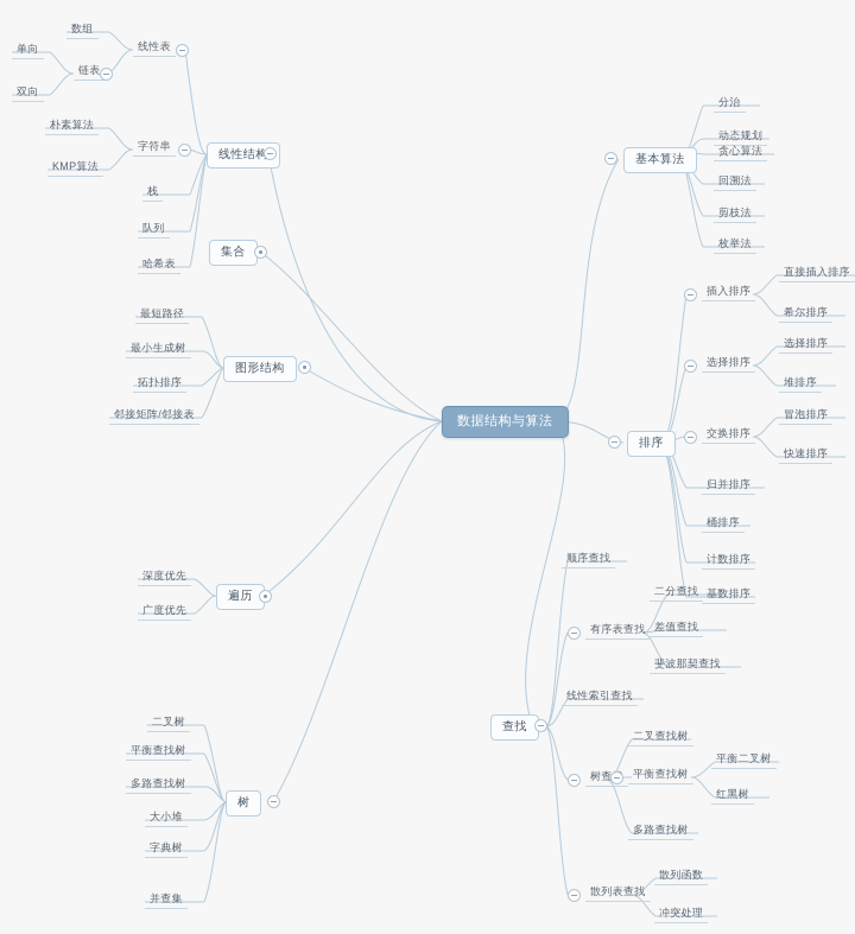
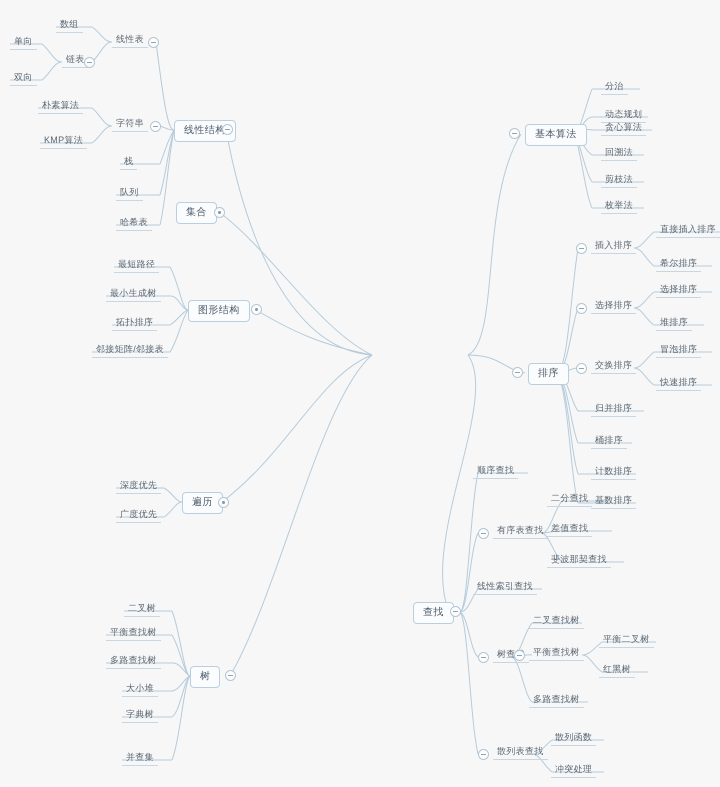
- 数据结构与算法
  线性结构
  线性表
  数组
  链表
  单向
  双向
  字符串
  朴素算法
  KMP算法
  栈
  队列
  哈希表
  集合
  图形结构
  最短路径
  最小生成树
  拓扑排序
  邻接矩阵/邻接表
  遍历
  深度优先
  广度优先
  树
  二叉树
  平衡查找树
  多路查找树
  大小堆
  字典树
  并查集
  基本算法
  分治
  动态规划
  贪心算法
  回溯法
  剪枝法
  枚举法
  排序
  插入排序
  直接插入排序
  希尔排序
  选择排序
  选择排序
  堆排序
  交换排序
  冒泡排序
  快速排序
  归并排序
  桶排序
  计数排序
  基数排序
  查找
  顺序查找
  有序表查找
  二分查找
  差值查找
  斐波那契查找
  线性索引查找
  二叉查找树
  平衡查找树
  平衡二叉树
  红黑树
  多路查找树
  散列表查找
  散列函数
  冲突处理
